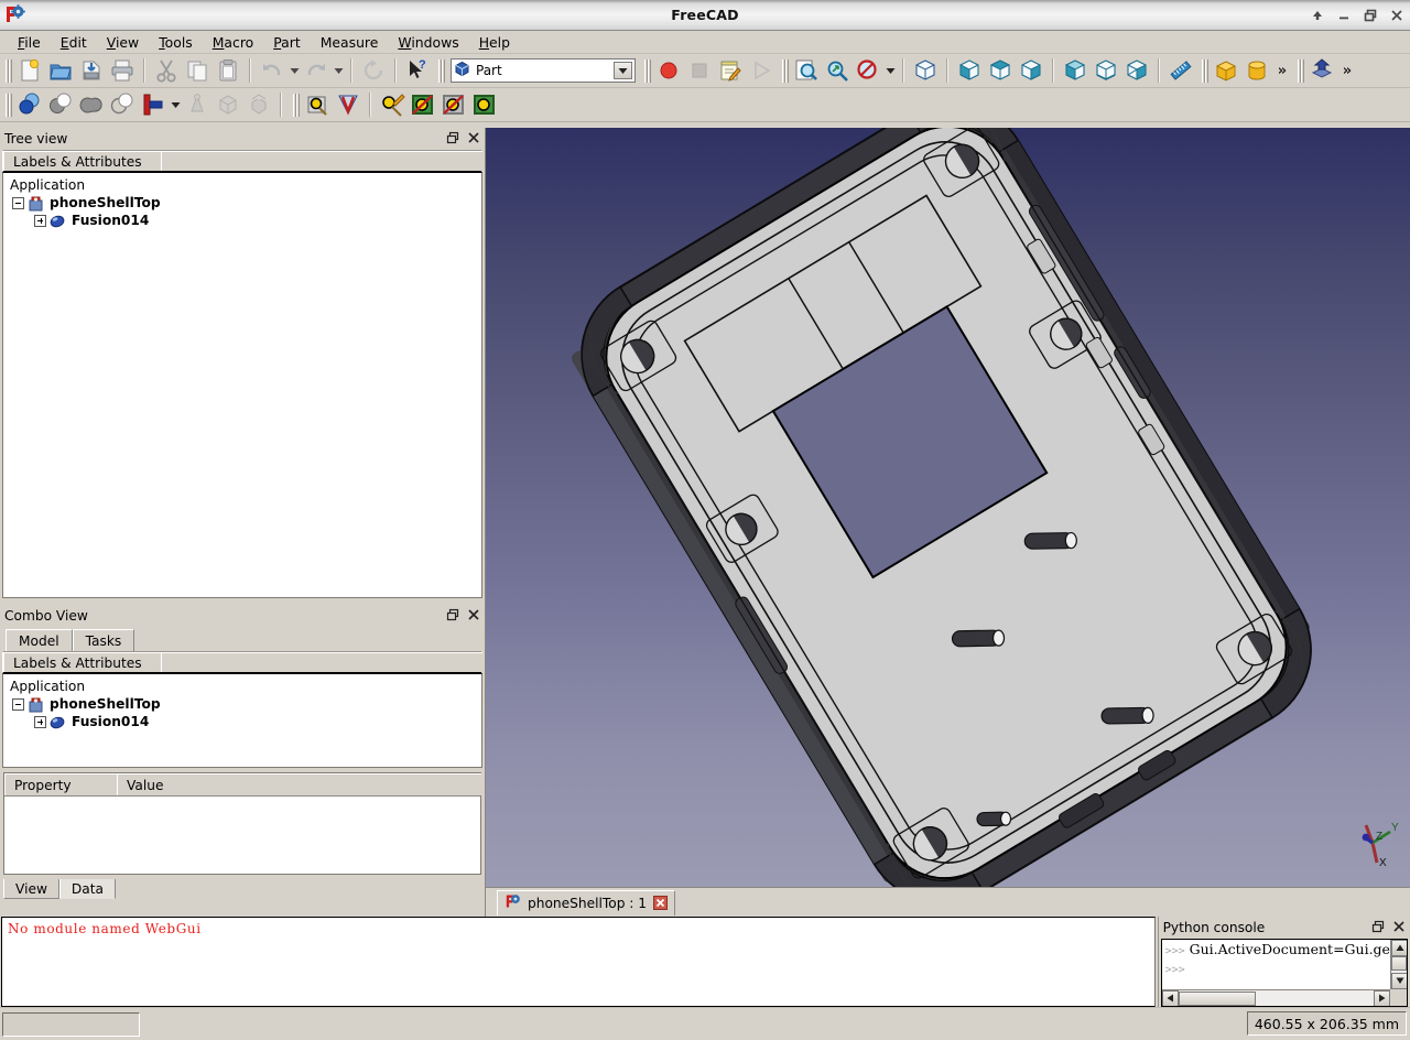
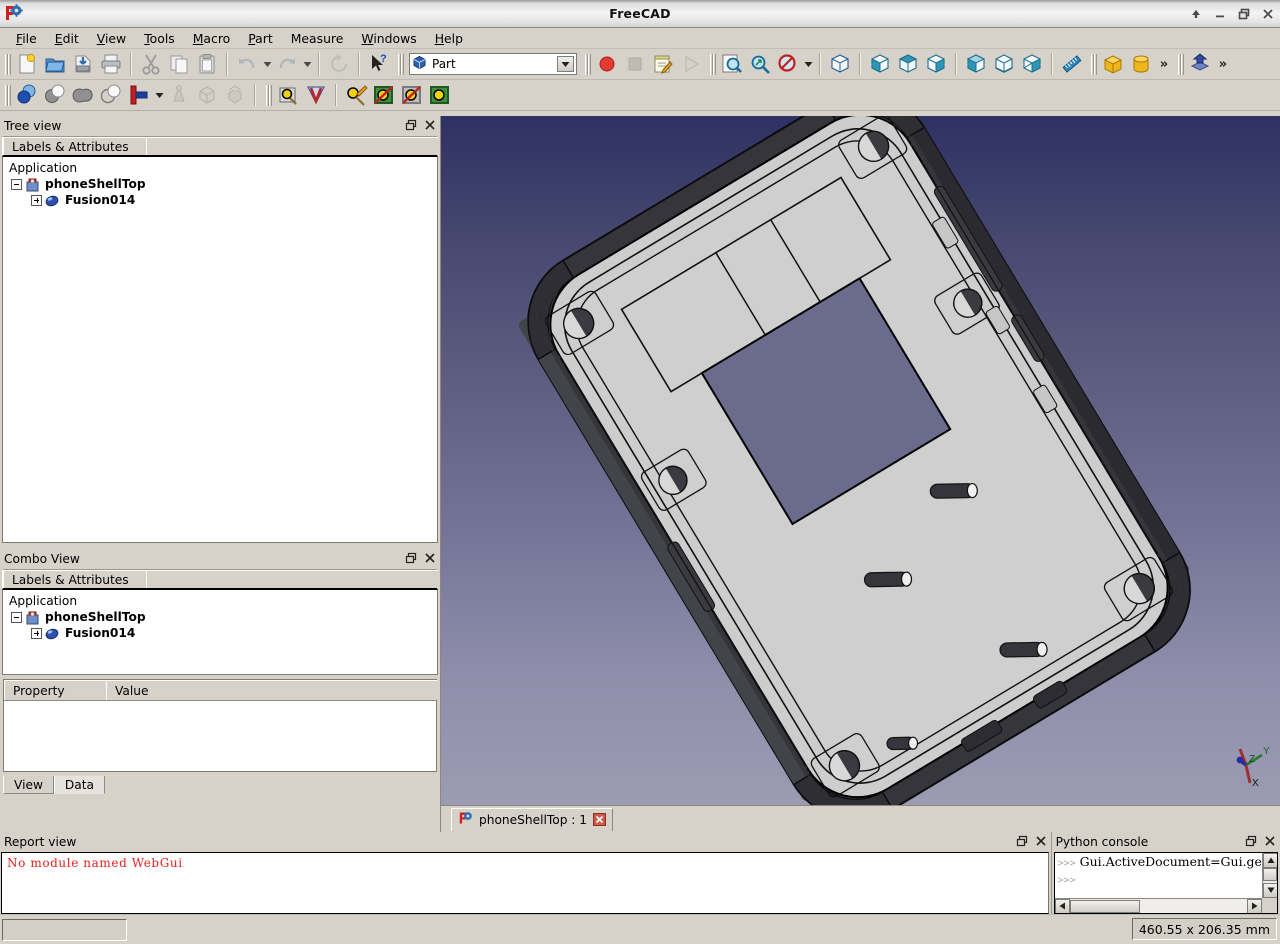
  FreeCAD
  File
  Edit
  View
  Tools
  Macro
  Part
  Measure
  Windows
  Help
  ?
  Part
  »
  »
  Tree view
  Labels & Attributes
  Application
  phoneShellTop
  Fusion014
  Combo View
- Model
- Tasks
  Labels & Attributes
  Application
  phoneShellTop
  Fusion014
  Property
  Value
  View
  Data
  X
  Y
  Z
  phoneShellTop : 1
+ Report view
  No module named WebGui
  Python console
  >>> Gui.ActiveDocument=Gui.ge
  >>>
  460.55 x 206.35 mm
